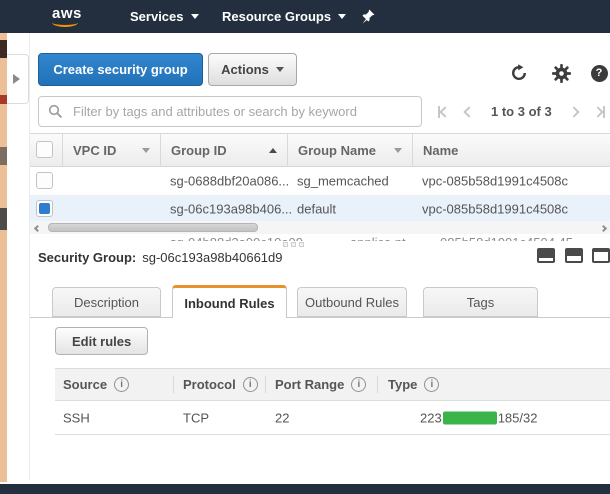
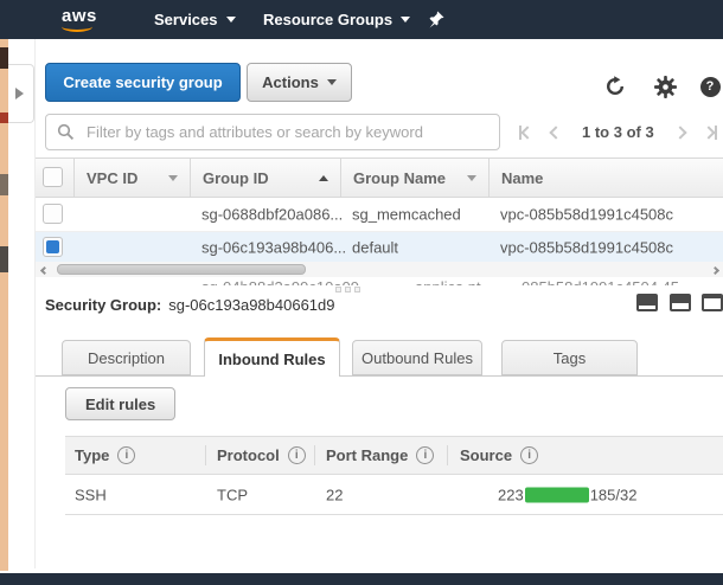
  aws
  Services
  Resource Groups
  Create security group
  Actions
  ?
  Filter by tags and attributes or search by keyword
  1 to 3 of 3
  VPC ID
  Group ID
  Group Name
  Name
  sg-0688dbf20a086...
  sg_memcached
  vpc-085b58d1991c4508c
  sg-06c193a98b406...
  default
  vpc-085b58d1991c4508c
  Security Group: sg-06c193a98b40661d9
  Description
  Inbound Rules
  Outbound Rules
  Tags
  Edit rules
- Source
+ Type
  i
  Protocol
  i
  Port Range
  i
- Type
+ Source
  i
  SSH
  TCP
  22
  223
  185/32
